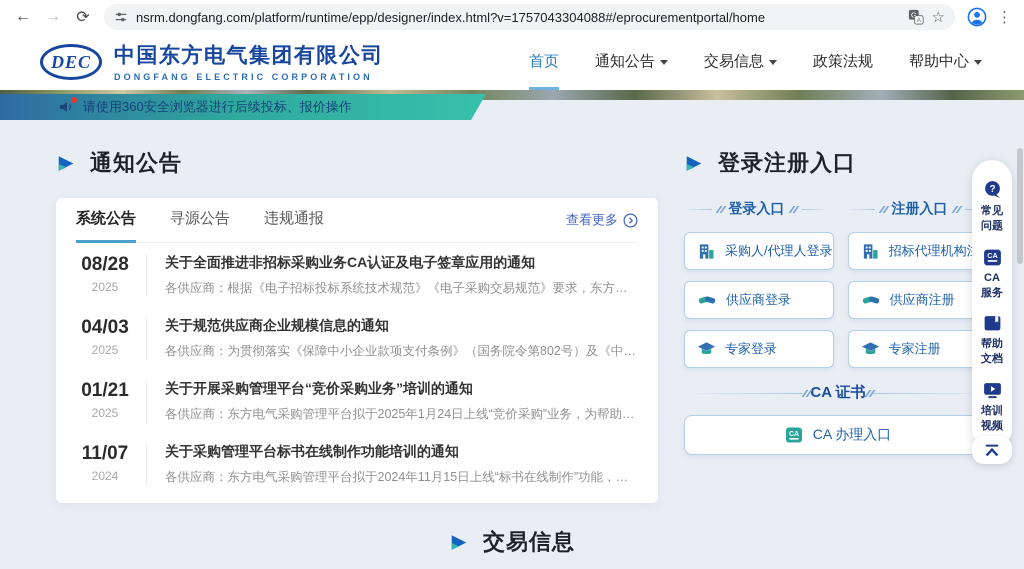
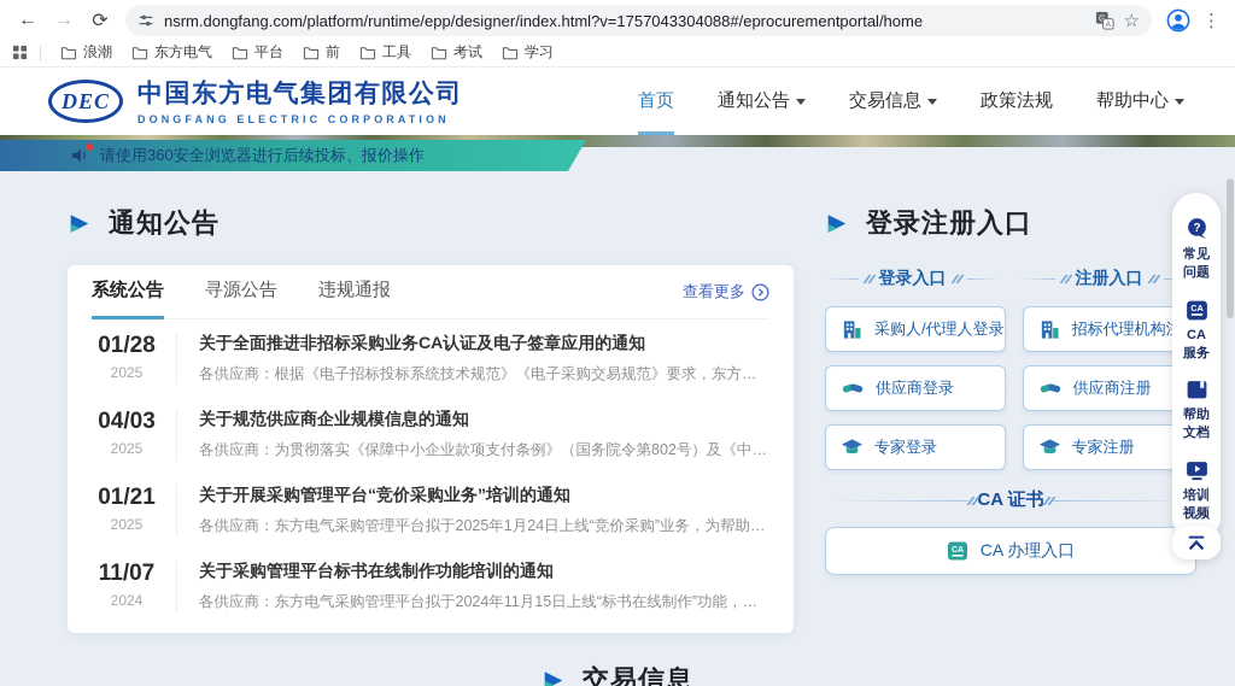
  ←
  →
  ⟳
  nsrm.dongfang.com/platform/runtime/epp/designer/index.html?v=1757043304088#/eprocurementportal/home
  G
  ☆
  ⋮
+ 浪潮
+ 东方电气
+ 平台
+ 前
+ 工具
+ 考试
+ 学习
  DEC
  中国东方电气集团有限公司
  DONGFANG ELECTRIC CORPORATION
  首页
  通知公告
  交易信息
  政策法规
  帮助中心
  请使用360安全浏览器进行后续投标、报价操作
  通知公告
  系统公告
  寻源公告
  违规通报
  查看更多
- 08/28
+ 01/28
  2025
  关于全面推进非招标采购业务CA认证及电子签章应用的通知
  各供应商：根据《电子招标投标系统技术规范》《电子采购交易规范》要求，东方电气
  04/03
  2025
  关于规范供应商企业规模信息的通知
  各供应商：为贯彻落实《保障中小企业款项支付条例》（国务院令第802号）及《中小
  01/21
  2025
  关于开展采购管理平台“竞价采购业务”培训的通知
  各供应商：东方电气采购管理平台拟于2025年1月24日上线“竞价采购”业务，为帮助各
  11/07
  2024
  关于采购管理平台标书在线制作功能培训的通知
  各供应商：东方电气采购管理平台拟于2024年11月15日上线“标书在线制作”功能，为帮
  登录注册入口
  登录入口
  注册入口
  采购人/代理人登录
  招标代理机构
  供应商登录
  供应商注册
  专家登录
  专家注册
  CA 证书
  CA 办理入口
  交易信息
  ?
  常见
  问题
  CA
  CA
  服务
  帮助
  文档
  培训
  视频
